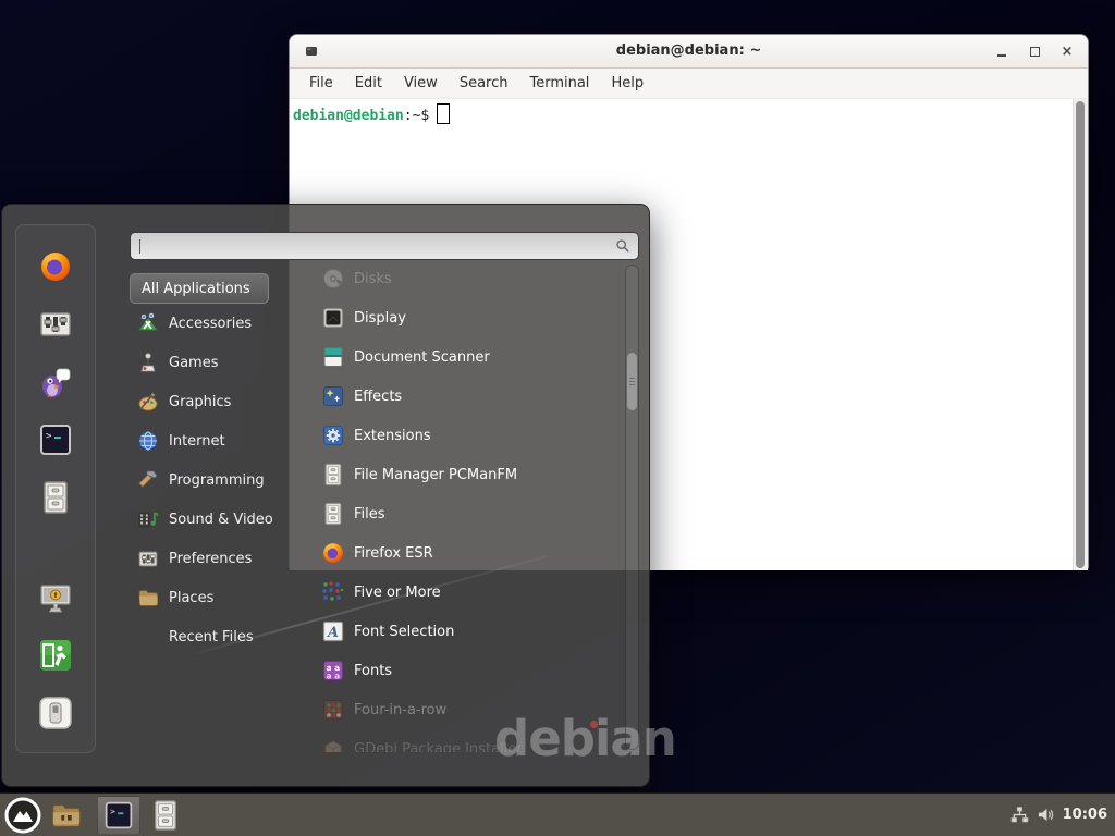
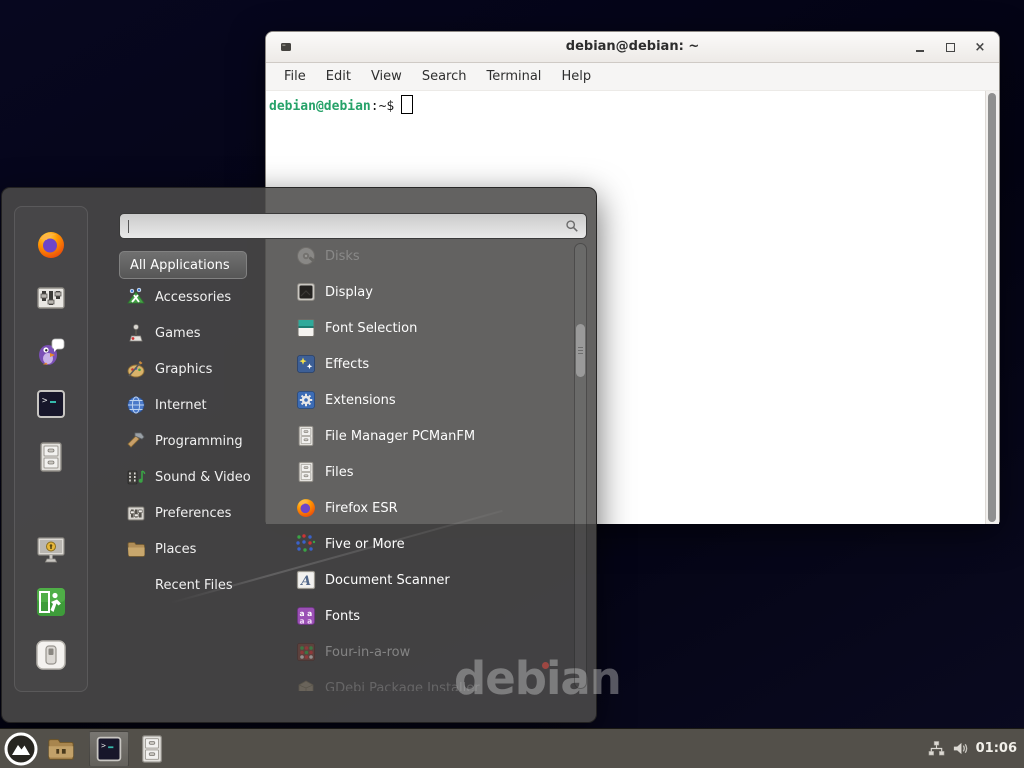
  debian@debian: ~
  ×
  File
  Edit
  View
  Search
  Terminal
  Help
  debian@debian:~$
  debian
  >
  All Applications
  Accessories
  Games
  Graphics
  Internet
  Programming
  Sound & Video
  Preferences
  Places
  Recent Files
  Disks
  Display
- Document Scanner
+ Font Selection
  Effects
  Extensions
  File Manager PCManFM
  Files
  Firefox ESR
  Five or More
  A
- Font Selection
+ Document Scanner
  a a
  a a
  Fonts
  Four-in-a-row
  GDebi Package Installer
  >
- 10:06
+ 01:06
